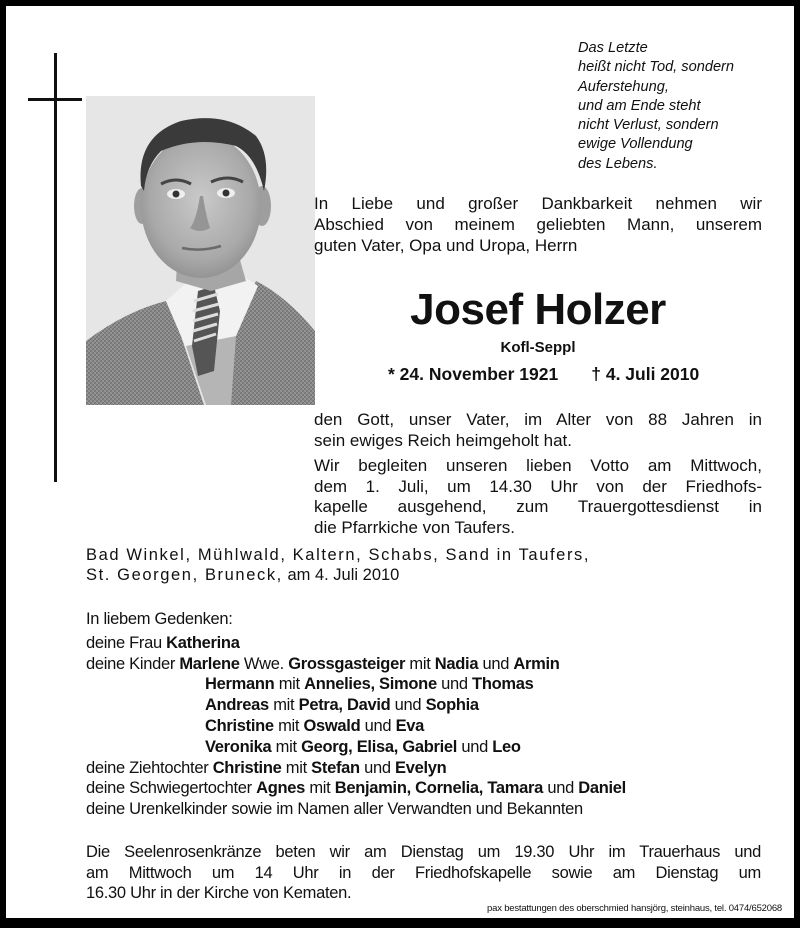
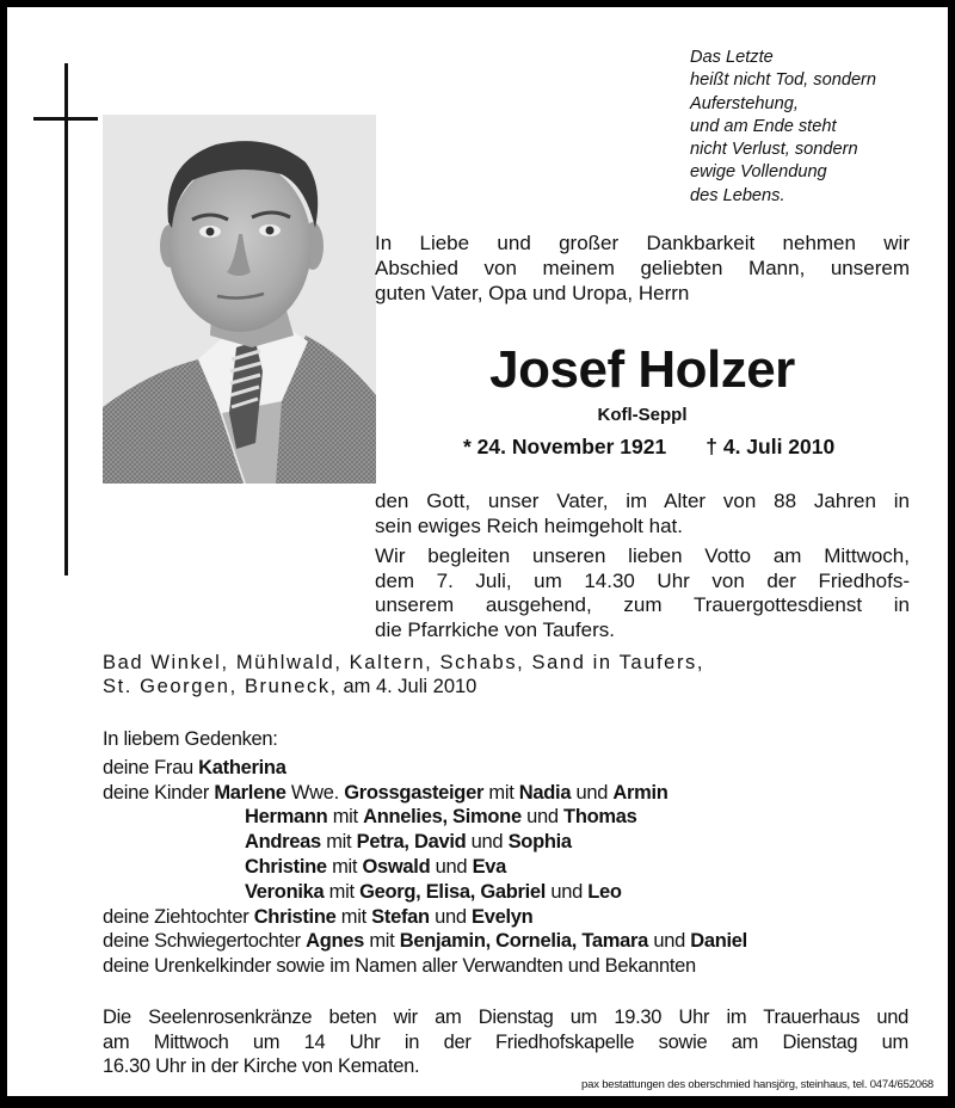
  Das Letzte
  heißt nicht Tod, sondern
  Auferstehung,
  und am Ende steht
  nicht Verlust, sondern
  ewige Vollendung
  des Lebens.
  In Liebe und großer Dankbarkeit nehmen wir
  Abschied von meinem geliebten Mann, unserem
  guten Vater, Opa und Uropa, Herrn
  Josef Holzer
  Kofl-Seppl
  * 24. November 1921 † 4. Juli 2010
  den Gott, unser Vater, im Alter von 88 Jahren in
  sein ewiges Reich heimgeholt hat.
  Wir begleiten unseren lieben Votto am Mittwoch,
- dem 1. Juli, um 14.30 Uhr von der Friedhofs-
+ dem 7. Juli, um 14.30 Uhr von der Friedhofs-
- kapelle ausgehend, zum Trauergottesdienst in
+ unserem ausgehend, zum Trauergottesdienst in
  die Pfarrkiche von Taufers.
  Bad Winkel, Mühlwald, Kaltern, Schabs, Sand in Taufers,
  St. Georgen, Bruneck, am 4. Juli 2010
  In liebem Gedenken:
  deine Frau Katherina
  deine Kinder Marlene Wwe. Grossgasteiger mit Nadia und Armin
  Hermann mit Annelies, Simone und Thomas
  Andreas mit Petra, David und Sophia
  Christine mit Oswald und Eva
  Veronika mit Georg, Elisa, Gabriel und Leo
  deine Ziehtochter Christine mit Stefan und Evelyn
  deine Schwiegertochter Agnes mit Benjamin, Cornelia, Tamara und Daniel
  deine Urenkelkinder sowie im Namen aller Verwandten und Bekannten
  Die Seelenrosenkränze beten wir am Dienstag um 19.30 Uhr im Trauerhaus und
  am Mittwoch um 14 Uhr in der Friedhofskapelle sowie am Dienstag um
  16.30 Uhr in der Kirche von Kematen.
  pax bestattungen des oberschmied hansjörg, steinhaus, tel. 0474/652068
